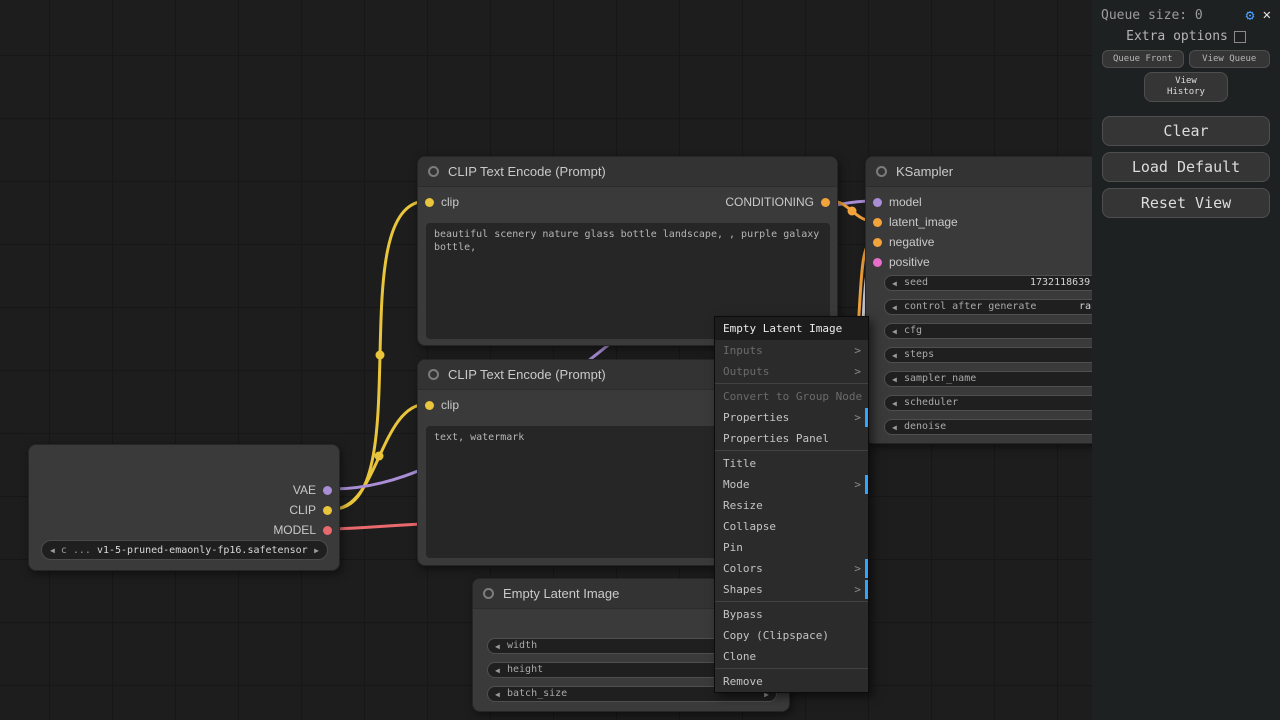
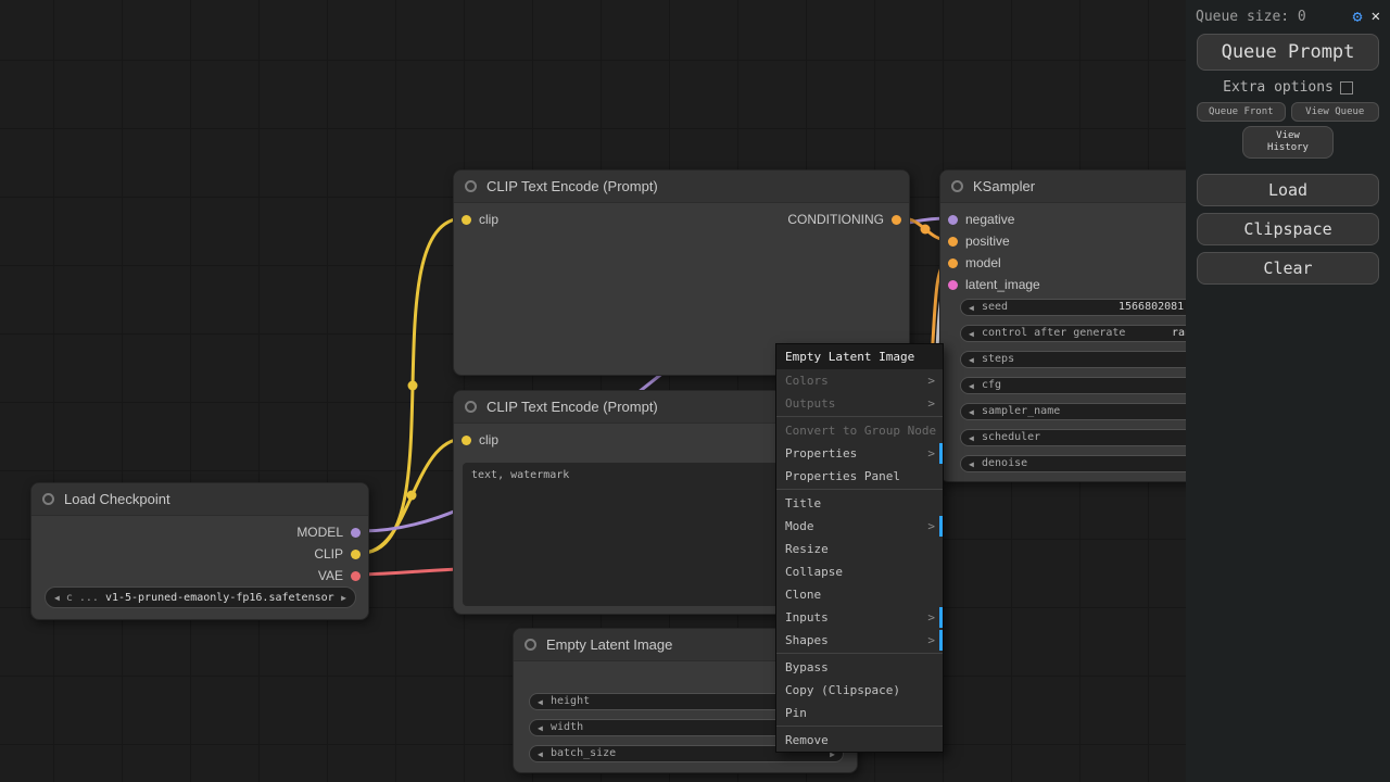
  CLIP Text Encode (Prompt)
  clip
  CONDITIONING
- beautiful scenery nature glass bottle landscape, , purple galaxy bottle,
  CLIP Text Encode (Prompt)
  clip
  text, watermark
+ Load Checkpoint
- VAE
+ MODEL
  CLIP
- MODEL
+ VAE
  ◀
  c ...
  v1-5-pruned-emaonly-fp16.safetensor
  ▶
  KSampler
- model
+ negative
- latent_image
+ positive
- negative
+ model
- positive
+ latent_image
  ◀
  seed
- 1732118639
+ 1566802081
  ◀
  control after generate
  ◀
- cfg
+ steps
  ◀
- steps
+ cfg
  ◀
  sampler_name
  ◀
  scheduler
  ◀
  denoise
  Empty Latent Image
  ◀
- width
+ height
  ◀
- height
+ width
  ◀
  batch_size
  ▶
  Empty Latent Image
- Inputs
+ Colors
  >
  Outputs
  >
  Convert to Group Node
  Properties
  >
  Properties Panel
  Title
  Mode
  >
  Resize
  Collapse
- Pin
+ Clone
- Colors
+ Inputs
  >
  Shapes
  >
  Bypass
  Copy (Clipspace)
- Clone
+ Pin
  Remove
  Queue size: 0
  ⚙
  ✕
+ Queue Prompt
  Extra options
  Queue Front
  View Queue
  View History
+ Load
+ Clipspace
  Clear
- Load Default
- Reset View
